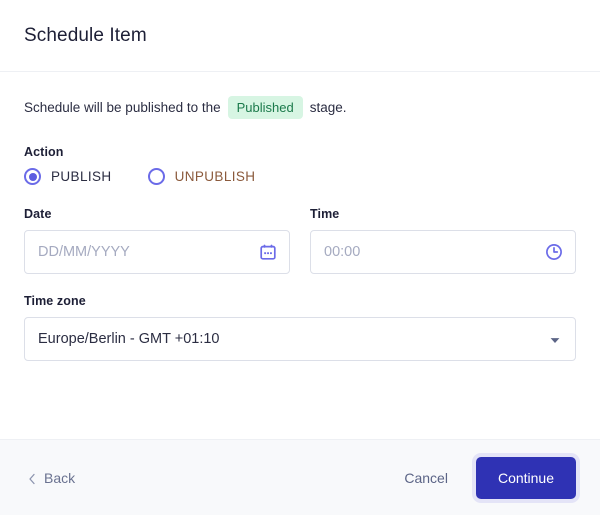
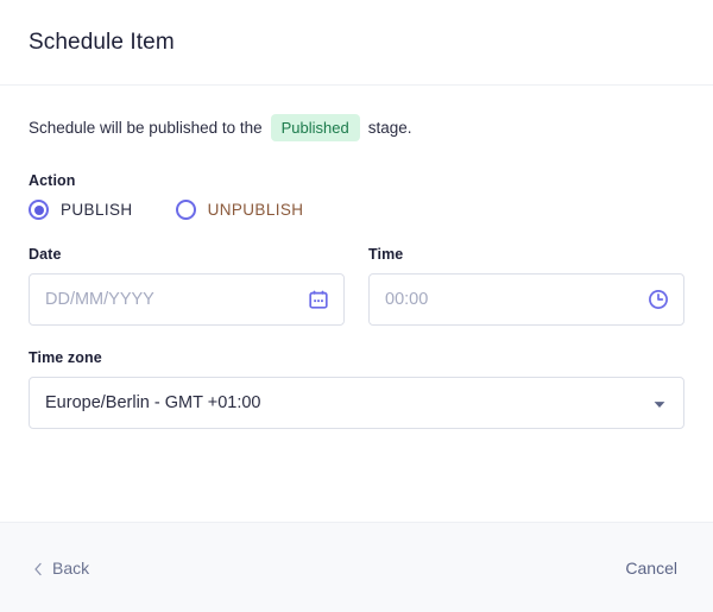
  Schedule Item
  Schedule will be published to the
  Published
  stage.
  Action
  PUBLISH
  UNPUBLISH
  Date
  DD/MM/YYYY
  Time
  00:00
  Time zone
- Europe/Berlin - GMT +01:10
+ Europe/Berlin - GMT +01:00
  Back
  Cancel
- Continue
